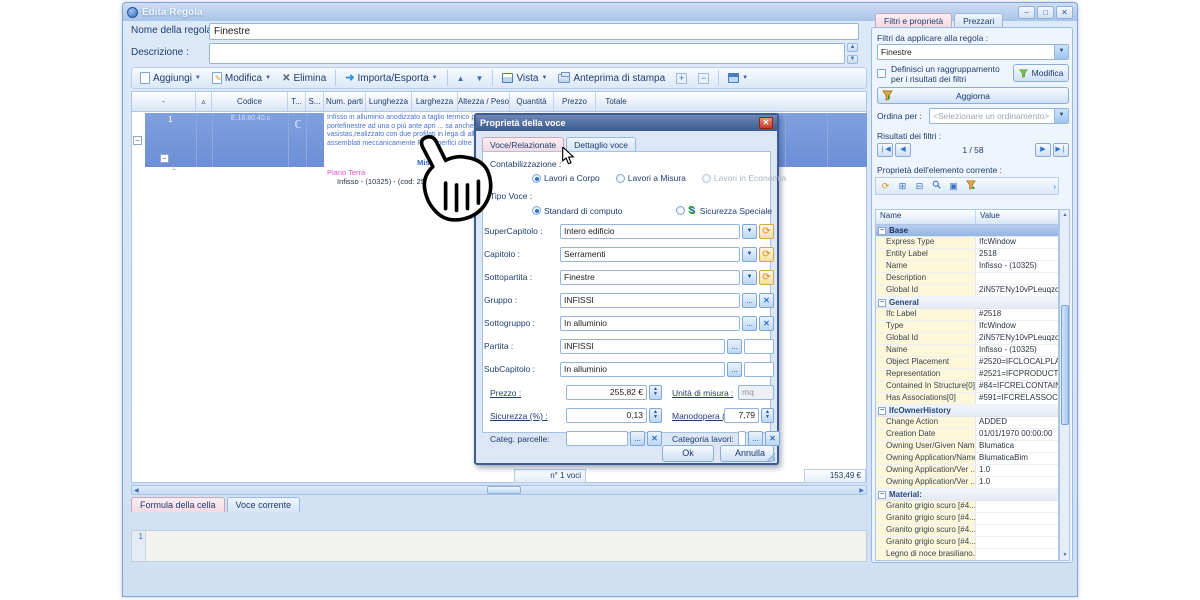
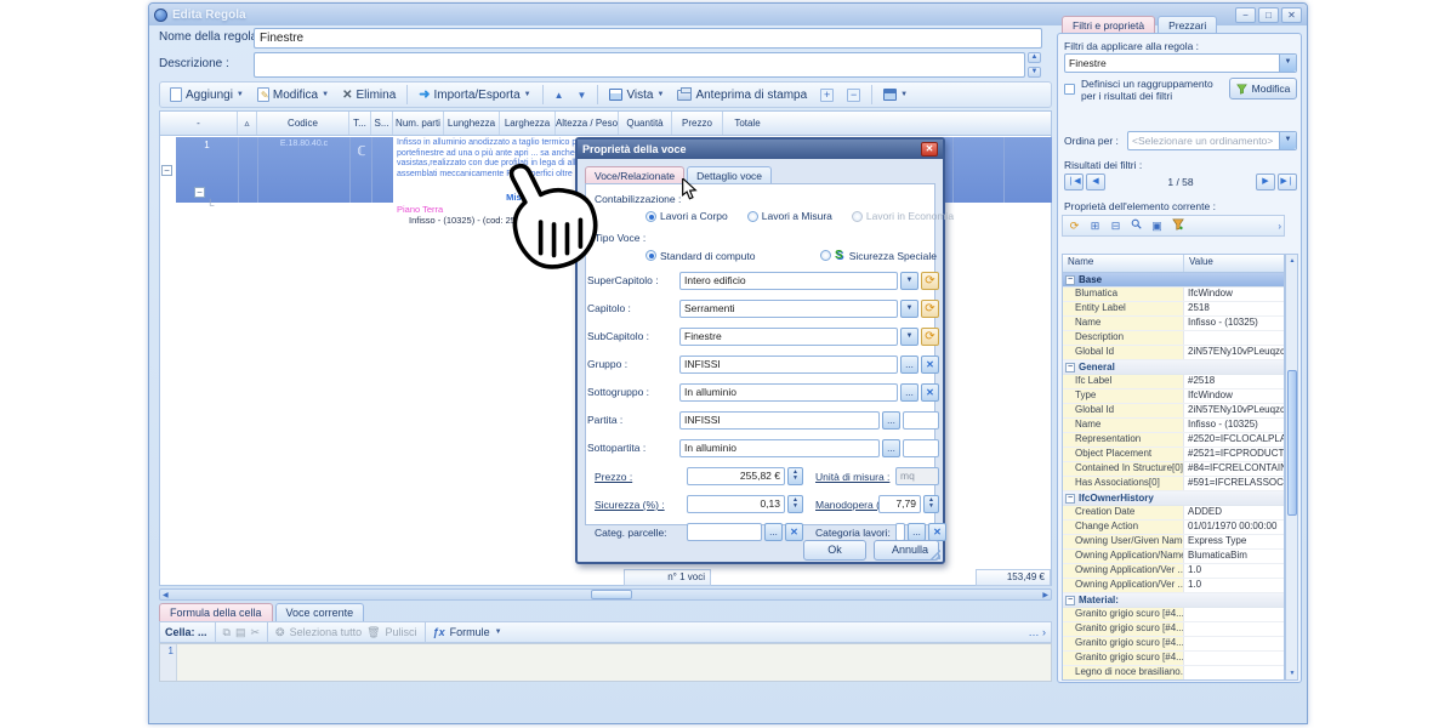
  Edita Regola
  −
  □
  ✕
  Nome della regol
  Finestre
  Descrizione :
  Aggiungi
  Modifica
  ✕
  Elimina
  ➜
  Importa/Esporta
  ▲
  ▼
  Vista
  Anteprima di stampa
  +
  −
  -
  ▵
  Codice
  T...
  S...
  Num. parti
  Lunghezza
  Larghezza
  Altezza / Peso
  Quantità
  Prezzo
  Totale
  1
  ℂ
  −
  −
  └
  Piano Terra
  Infisso - (10325) - (cod: 2
  n° 1 voci
  153,49 €
  Formula della cella
  Voce corrente
+ Cella: ...
+ ⧉
+ ▤
+ ✂
+ ❂
+ Seleziona tutto
+ 🗑
+ Pulisci
+ ƒx
+ Formule
+ … ›
  1
  Filtri e proprietà
  Prezzari
  Filtri da applicare alla regola :
  Finestre
  Definisci un raggruppamento per i risultati dei filtri
  Modifica
- Aggiorna
  Ordina per :
  <Selezionare un ordinamento>
  Risultati dei filtri :
  1 / 58
  Proprietà dell'elemento corrente :
  ⟳
  ⊞
  ⊟
  ▣
  ›
  Name
  Value
  Base
- Express Type
+ Blumatica
  IfcWindow
  Entity Label
  2518
  Name
  Infisso - (10325)
  Description
  Global Id
  2iN57ENy10vPLeuqzc
  General
  Ifc Label
  #2518
  Type
  IfcWindow
  Global Id
  2iN57ENy10vPLeuqzc
  Name
  Infisso - (10325)
- Object Placement
+ Representation
  #2520=IFCLOCALPLA
- Representation
+ Object Placement
  Contained In Structure[0]
  #84=IFCRELCONTAIN
  Has Associations[0]
  IfcOwnerHistory
- Change Action
+ Creation Date
  ADDED
- Creation Date
+ Change Action
  01/01/1970 00:00:00
  Owning User/Given Nam
- Blumatica
+ Express Type
  Owning Application/Name
  BlumaticaBim
  Owning Application/Ver ..
  1.0
  Owning Application/Ver ..
  1.0
  Material:
  Granito grigio scuro [#4...
  Granito grigio scuro [#4...
  Granito grigio scuro [#4...
  Granito grigio scuro [#4...
  Legno di noce brasiliano.
  Proprietà della voce
  ✕
  Voce/Relazionate
  Dettaglio voce
  Contabilizzazione :
  Lavori a Corpo
  Lavori a Misura
  Lavori in Economia
  Tipo Voce :
  Standard di computo
  S
  Sicurezza Speciale
  SuperCapitolo :
  Intero edificio
  ⟳
  Capitolo :
  Serramenti
  ⟳
- Sottopartita :
+ SubCapitolo :
  Finestre
  ⟳
  Gruppo :
  INFISSI
  ...
  ✕
  Sottogruppo :
  In alluminio
  ...
  ✕
  Partita :
  INFISSI
  ...
- SubCapitolo :
+ Sottopartita :
  In alluminio
  ...
  Prezzo :
  255,82 €
  Unità di misura :
  mq
  Sicurezza (%) :
  0,13
  Manodopera
  7,79
  Categ. parcelle:
  ...
  ✕
  Categoria lavori:
  ...
  ✕
  Ok
  Annulla
